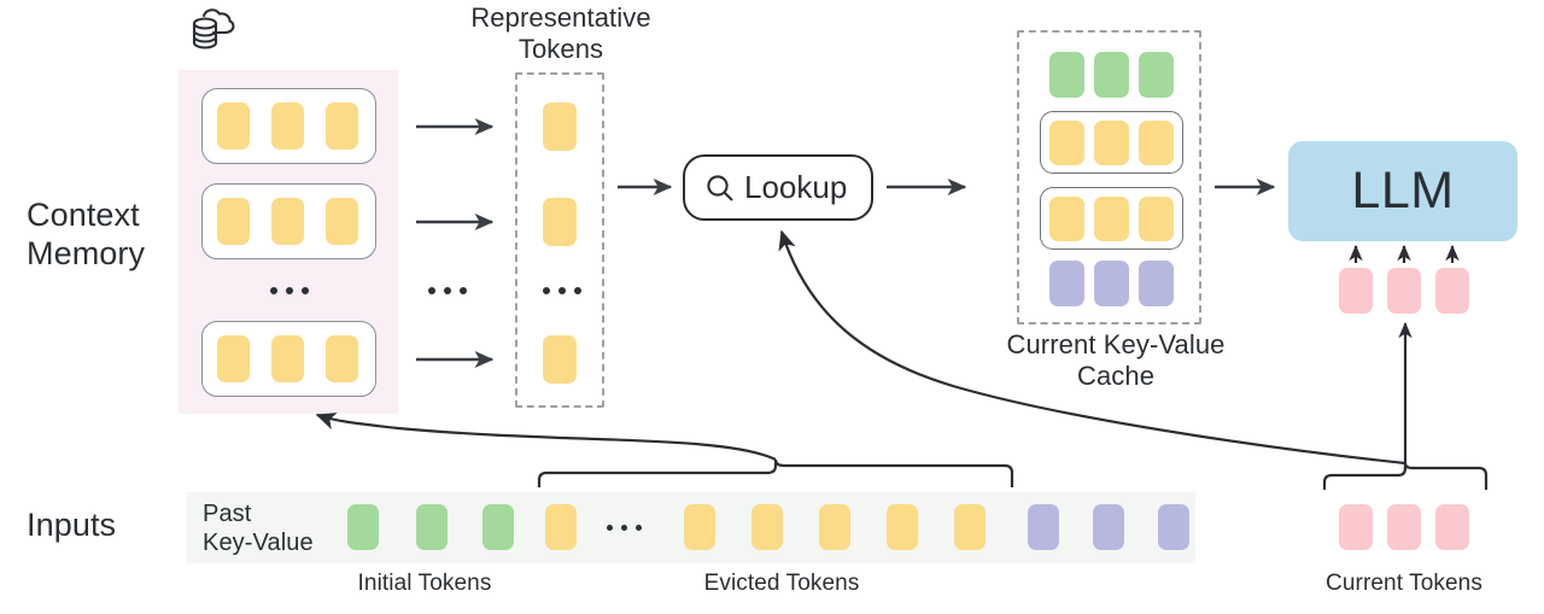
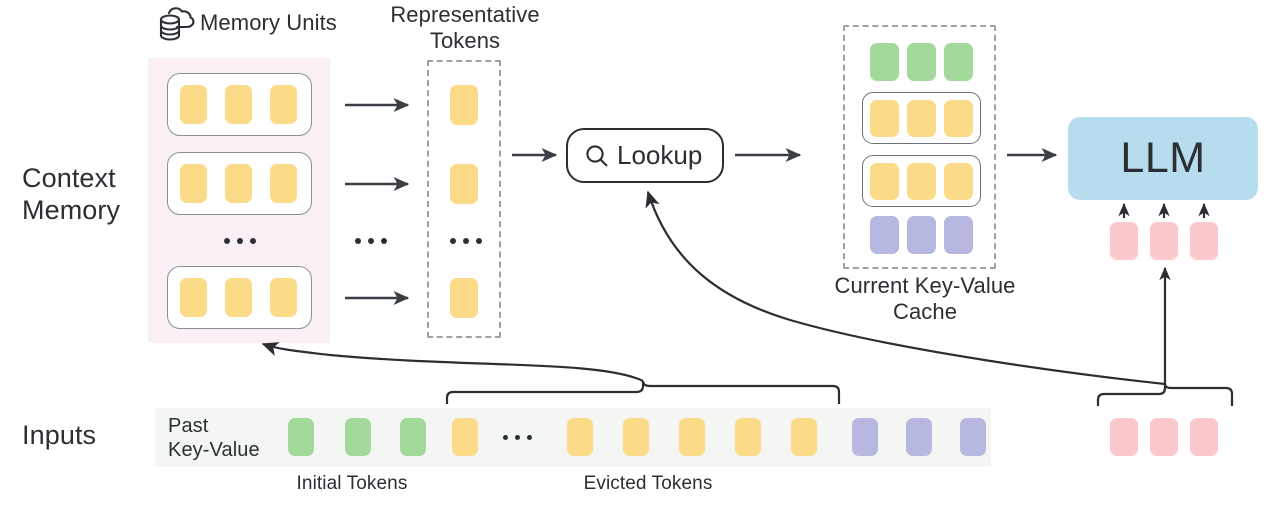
  Context
  Memory
  Inputs
+ Memory Units
  Representative
  Tokens
  Current Key-Value
  Cache
  Lookup
  LLM
  Past
  Key-Value
  Initial Tokens
  Evicted Tokens
- Current Tokens
